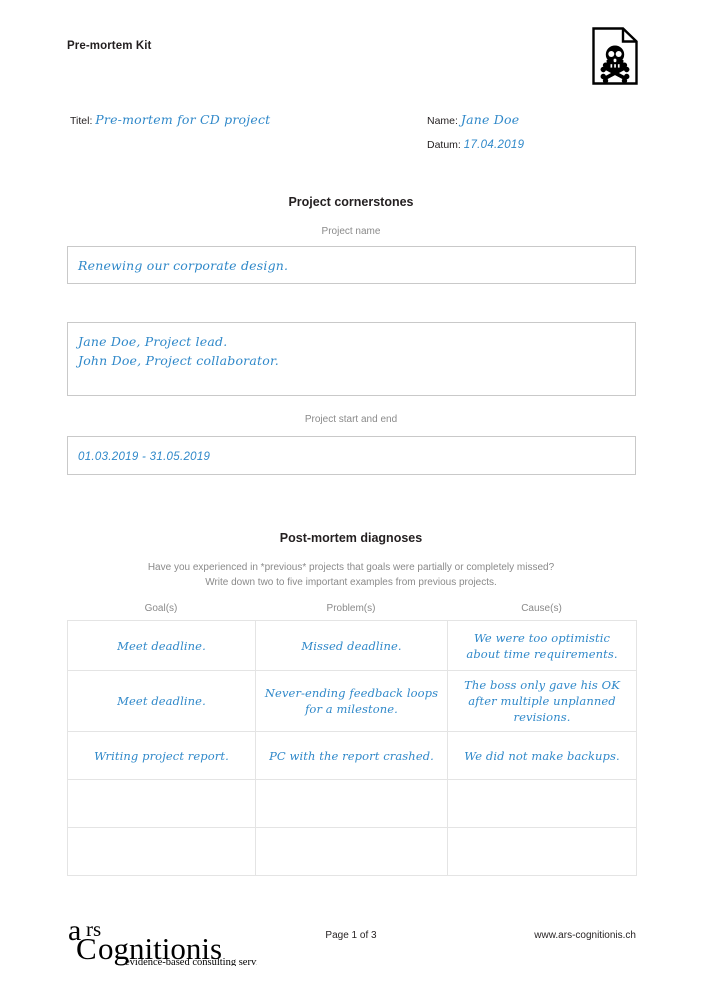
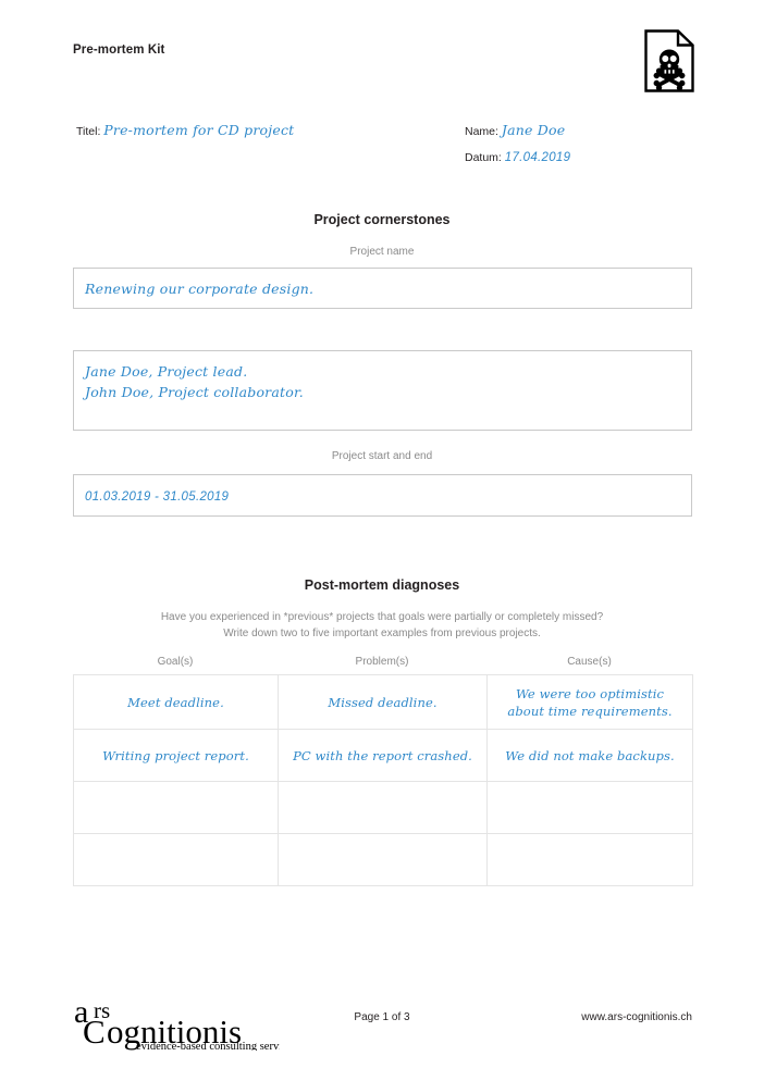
  Pre-mortem Kit
  Titel: Pre-mortem for CD project
  Name: Jane Doe
  Datum: 17.04.2019
  Project cornerstones
  Project name
  Renewing our corporate design.
  Jane Doe, Project lead.
  John Doe, Project collaborator.
  Project start and end
  01.03.2019 - 31.05.2019
  Post-mortem diagnoses
  Have you experienced in *previous* projects that goals were partially or completely missed?
  Write down two to five important examples from previous projects.
  Goal(s)
  Problem(s)
  Cause(s)
  Meet deadline.	Missed deadline.	We were too optimistic about time requirements.
- Meet deadline.	Never-ending feedback loops for a milestone.	The boss only gave his OK after multiple unplanned revisions.
  Writing project report.	PC with the report crashed.	We did not make backups.
  a
  rs
  C
  ognitionis
  evidence-based consulting serv
  Page 1 of 3
  www.ars-cognitionis.ch
